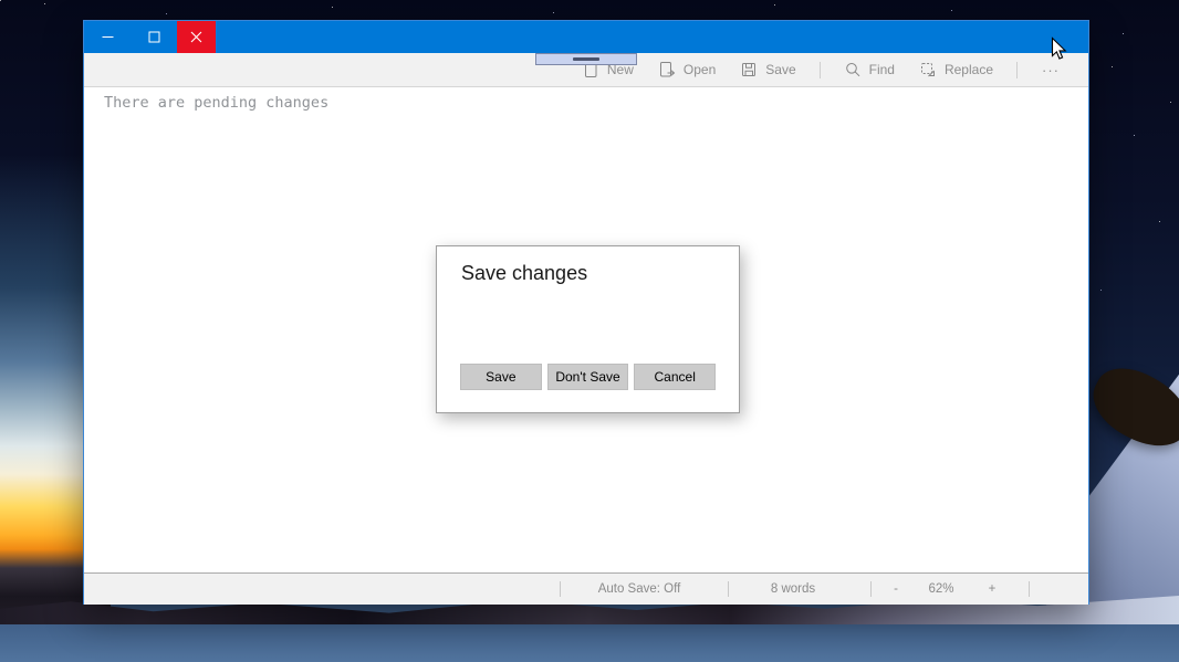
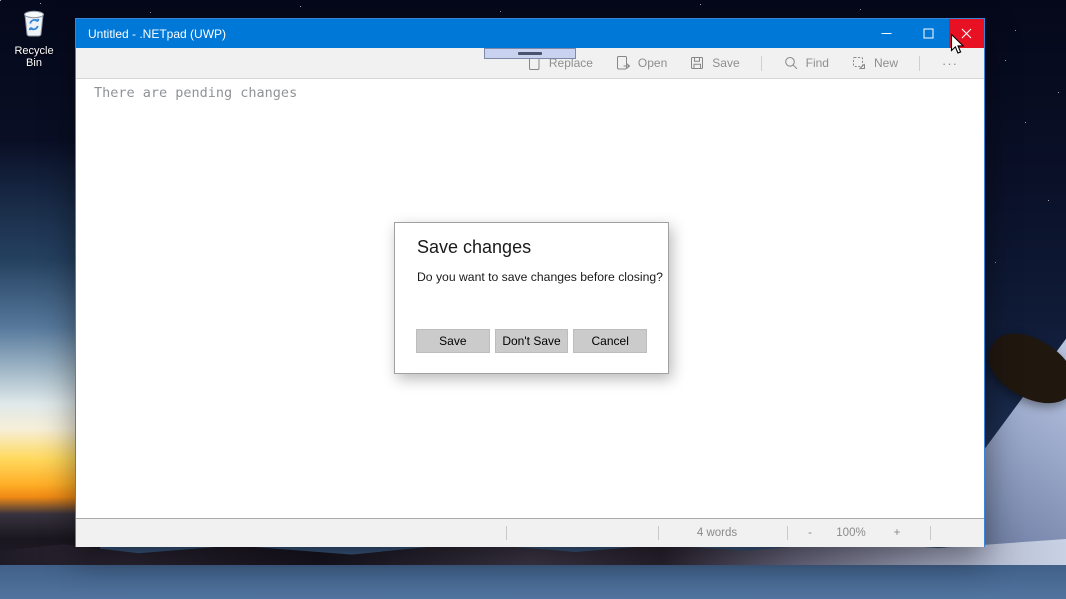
+ Recycle Bin
+ Untitled - .NETpad (UWP)
- New
+ Replace
  Open
  Save
  Find
- Replace
+ New
  ···
  There are pending changes
- Auto Save: Off
- 8 words
+ 4 words
  -
- 62%
+ 100%
  +
  Save changes
+ Do you want to save changes before closing?
  Save
  Don't Save
  Cancel
